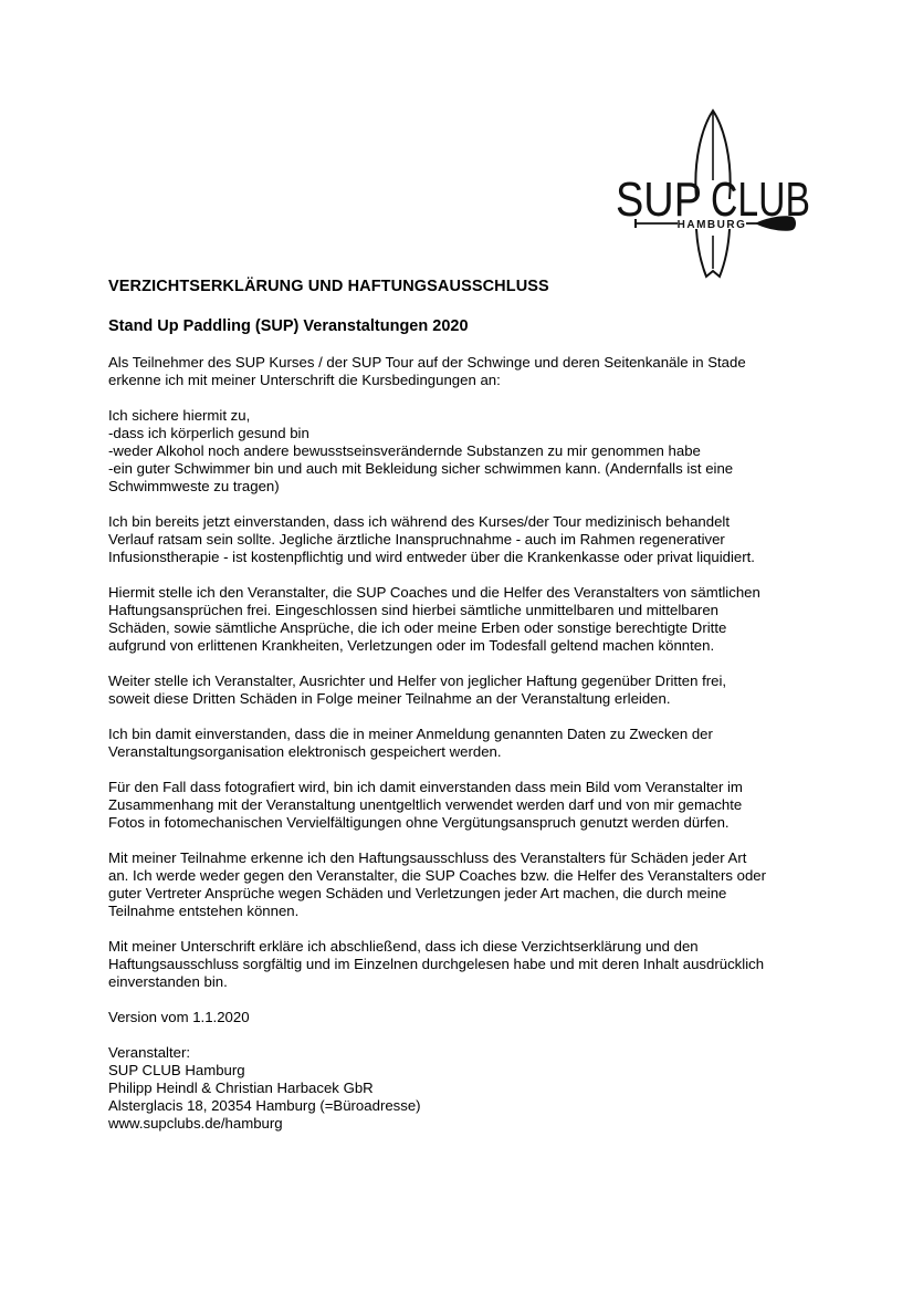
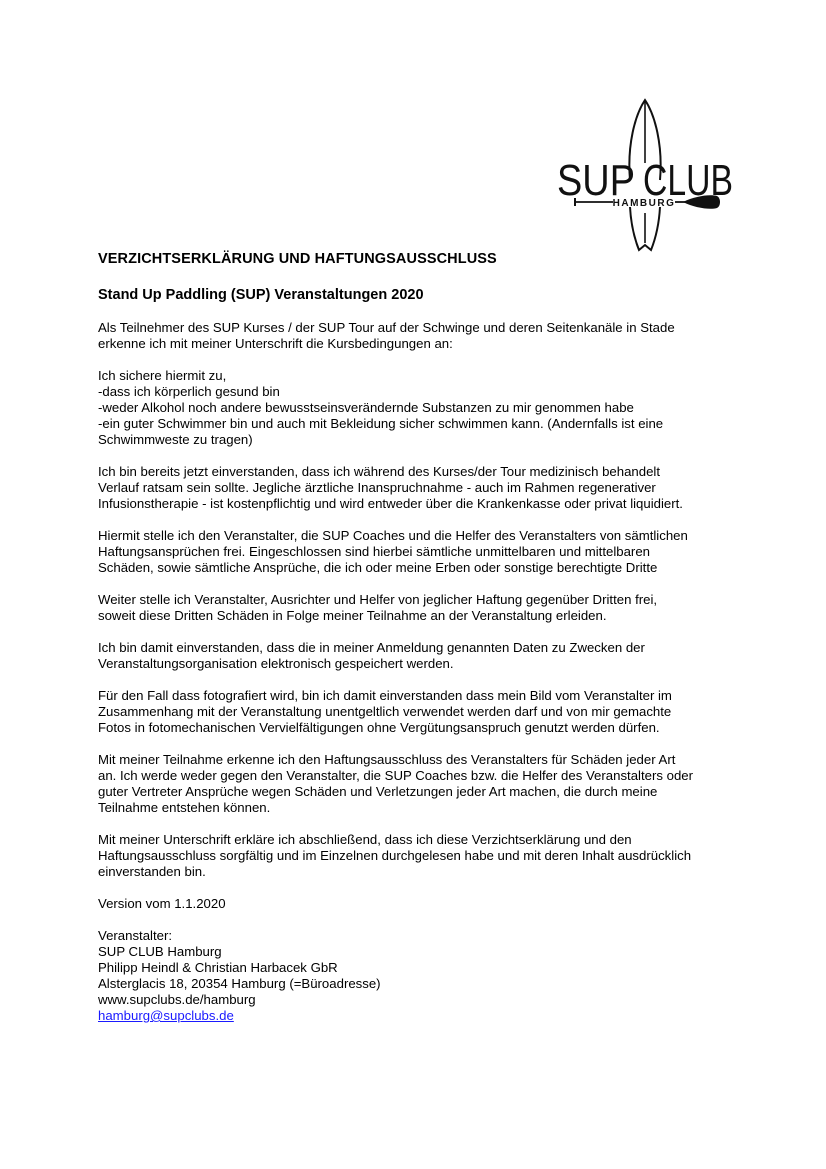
  SUP
  CLUB
  HAMBURG
  VERZICHTSERKLÄRUNG UND HAFTUNGSAUSSCHLUSS
  Stand Up Paddling (SUP) Veranstaltungen 2020
  Als Teilnehmer des SUP Kurses / der SUP Tour auf der Schwinge und deren Seitenkanäle in Stade
  erkenne ich mit meiner Unterschrift die Kursbedingungen an:
  Ich sichere hiermit zu,
  -dass ich körperlich gesund bin
  -weder Alkohol noch andere bewusstseinsverändernde Substanzen zu mir genommen habe
  -ein guter Schwimmer bin und auch mit Bekleidung sicher schwimmen kann. (Andernfalls ist eine
  Schwimmweste zu tragen)
  Ich bin bereits jetzt einverstanden, dass ich während des Kurses/der Tour medizinisch behandelt
  Verlauf ratsam sein sollte. Jegliche ärztliche Inanspruchnahme - auch im Rahmen regenerativer
  Infusionstherapie - ist kostenpflichtig und wird entweder über die Krankenkasse oder privat liquidiert.
  Hiermit stelle ich den Veranstalter, die SUP Coaches und die Helfer des Veranstalters von sämtlichen
  Haftungsansprüchen frei. Eingeschlossen sind hierbei sämtliche unmittelbaren und mittelbaren
  Schäden, sowie sämtliche Ansprüche, die ich oder meine Erben oder sonstige berechtigte Dritte
- aufgrund von erlittenen Krankheiten, Verletzungen oder im Todesfall geltend machen könnten.
  Weiter stelle ich Veranstalter, Ausrichter und Helfer von jeglicher Haftung gegenüber Dritten frei,
  soweit diese Dritten Schäden in Folge meiner Teilnahme an der Veranstaltung erleiden.
  Ich bin damit einverstanden, dass die in meiner Anmeldung genannten Daten zu Zwecken der
  Veranstaltungsorganisation elektronisch gespeichert werden.
  Für den Fall dass fotografiert wird, bin ich damit einverstanden dass mein Bild vom Veranstalter im
  Zusammenhang mit der Veranstaltung unentgeltlich verwendet werden darf und von mir gemachte
  Fotos in fotomechanischen Vervielfältigungen ohne Vergütungsanspruch genutzt werden dürfen.
  Mit meiner Teilnahme erkenne ich den Haftungsausschluss des Veranstalters für Schäden jeder Art
  an. Ich werde weder gegen den Veranstalter, die SUP Coaches bzw. die Helfer des Veranstalters oder
  guter Vertreter Ansprüche wegen Schäden und Verletzungen jeder Art machen, die durch meine
  Teilnahme entstehen können.
  Mit meiner Unterschrift erkläre ich abschließend, dass ich diese Verzichtserklärung und den
  Haftungsausschluss sorgfältig und im Einzelnen durchgelesen habe und mit deren Inhalt ausdrücklich
  einverstanden bin.
  Version vom 1.1.2020
  Veranstalter:
  SUP CLUB Hamburg
  Philipp Heindl & Christian Harbacek GbR
  Alsterglacis 18, 20354 Hamburg (=Büroadresse)
  www.supclubs.de/hamburg
+ hamburg@supclubs.de
